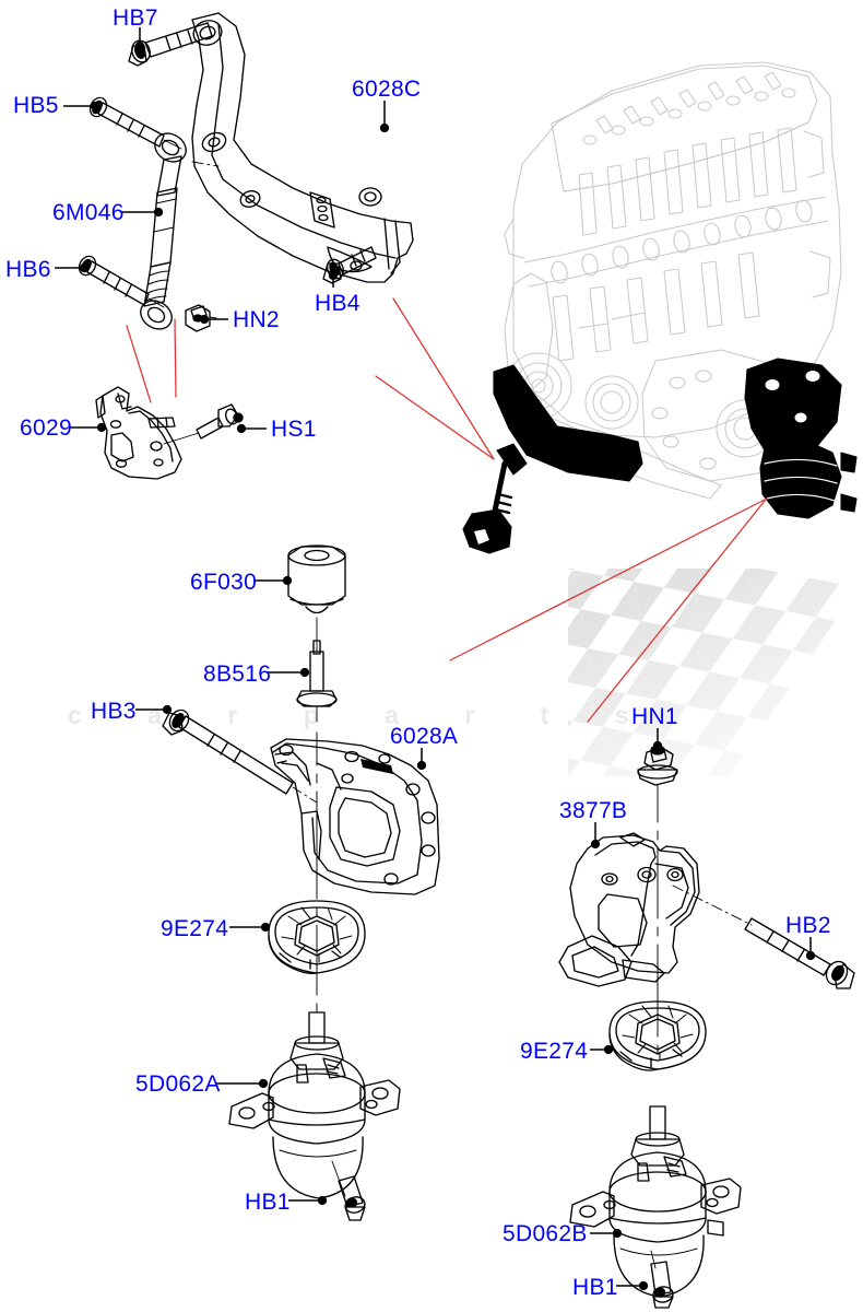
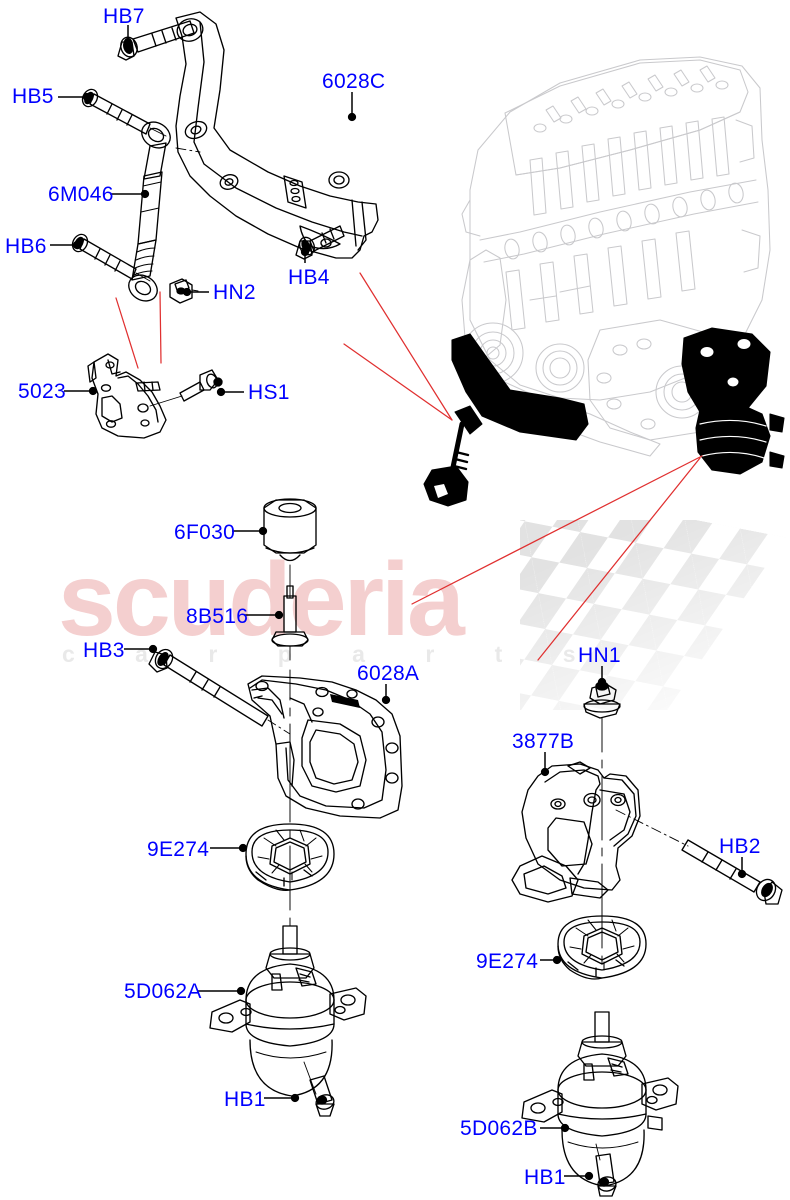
+ scuderia
  c a r p a r t
  HB7
  6028C
  HB5
  6M046
  HB6
  HB4
  HN2
- 6029
+ 5023
  HS1
  6F030
  8B516
  HB3
  6028A
  HN1
  3877B
  HB2
  9E274
  9E274
  5D062A
  HB1
  5D062B
  HB1
